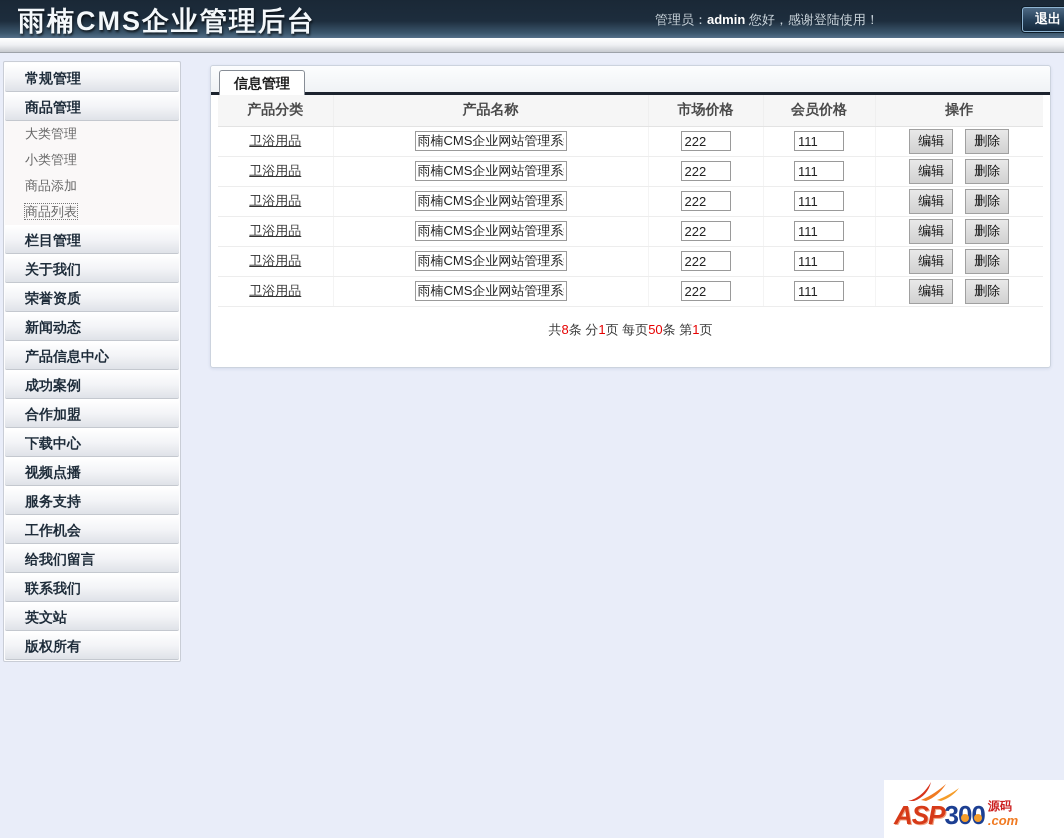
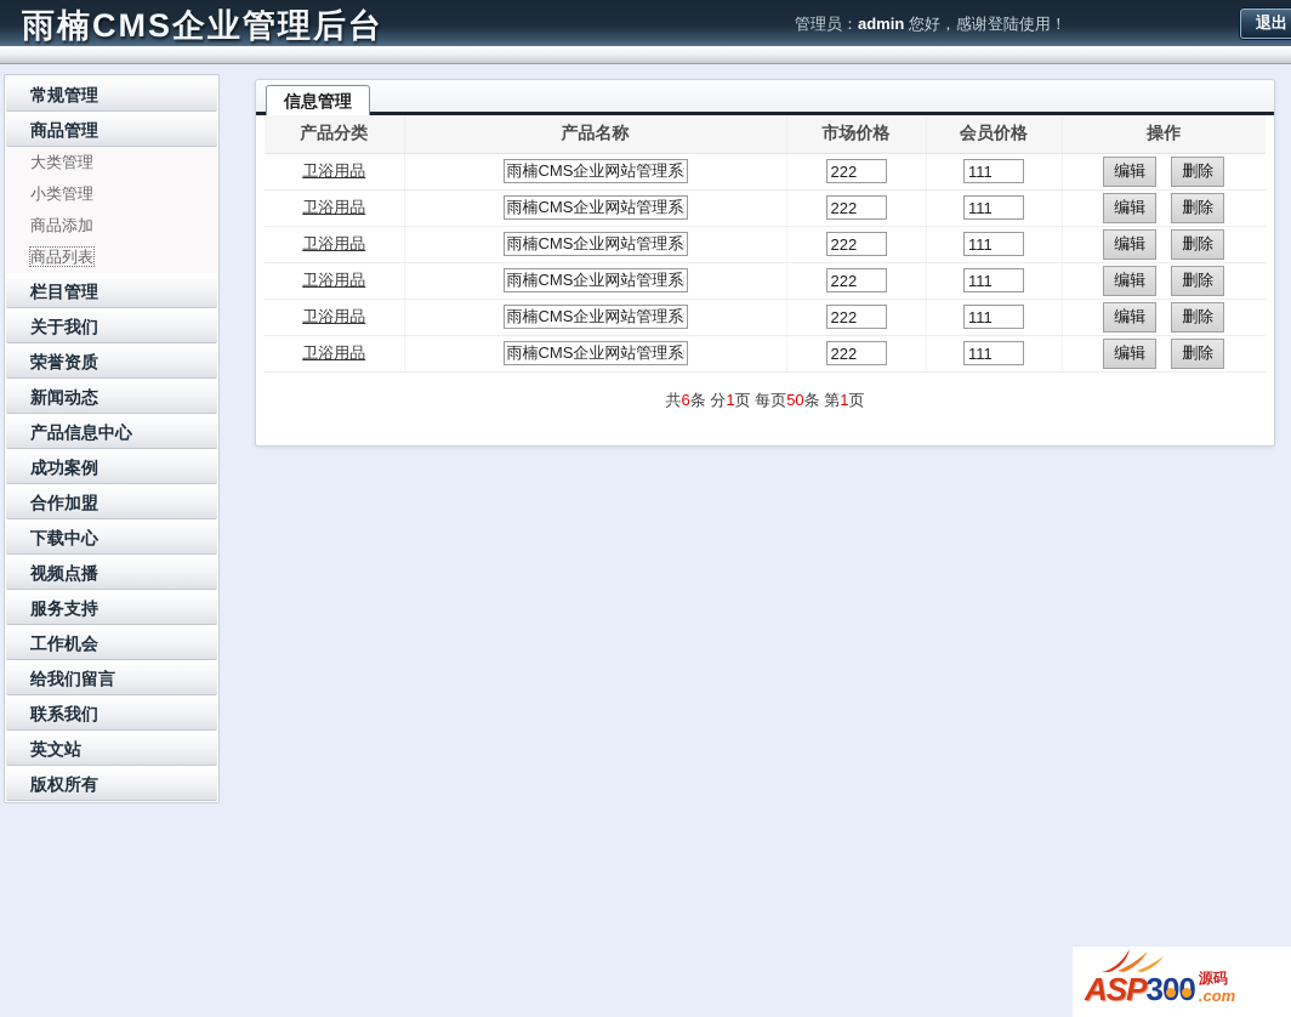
  雨楠CMS企业管理后台
  管理员：admin 您好，感谢登陆使用！
  退出
  常规管理
  商品管理
  大类管理
  小类管理
  商品添加
  商品列表
  栏目管理
  关于我们
  荣誉资质
  新闻动态
  产品信息中心
  成功案例
  合作加盟
  下载中心
  视频点播
  服务支持
  工作机会
  给我们留言
  联系我们
  英文站
  版权所有
  信息管理
  产品分类	产品名称	市场价格	会员价格	操作
  卫浴用品	雨楠CMS企业网站管理系	222	111	编辑 删除
  卫浴用品	雨楠CMS企业网站管理系	222	111	编辑 删除
  卫浴用品	雨楠CMS企业网站管理系	222	111	编辑 删除
  卫浴用品	雨楠CMS企业网站管理系	222	111	编辑 删除
  卫浴用品	雨楠CMS企业网站管理系	222	111	编辑 删除
  卫浴用品	雨楠CMS企业网站管理系	222	111	编辑 删除
- 共8条 分1页 每页50条 第1页
+ 共6条 分1页 每页50条 第1页
  ASP300
  源码
  .com
